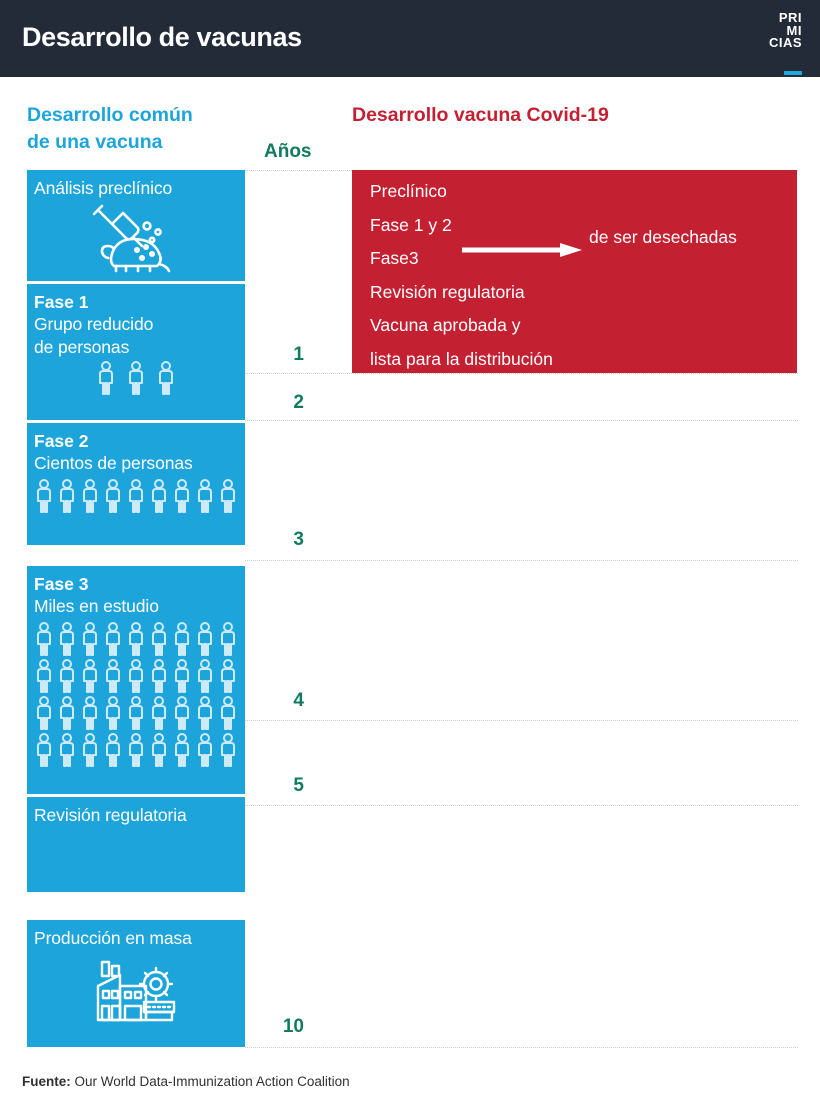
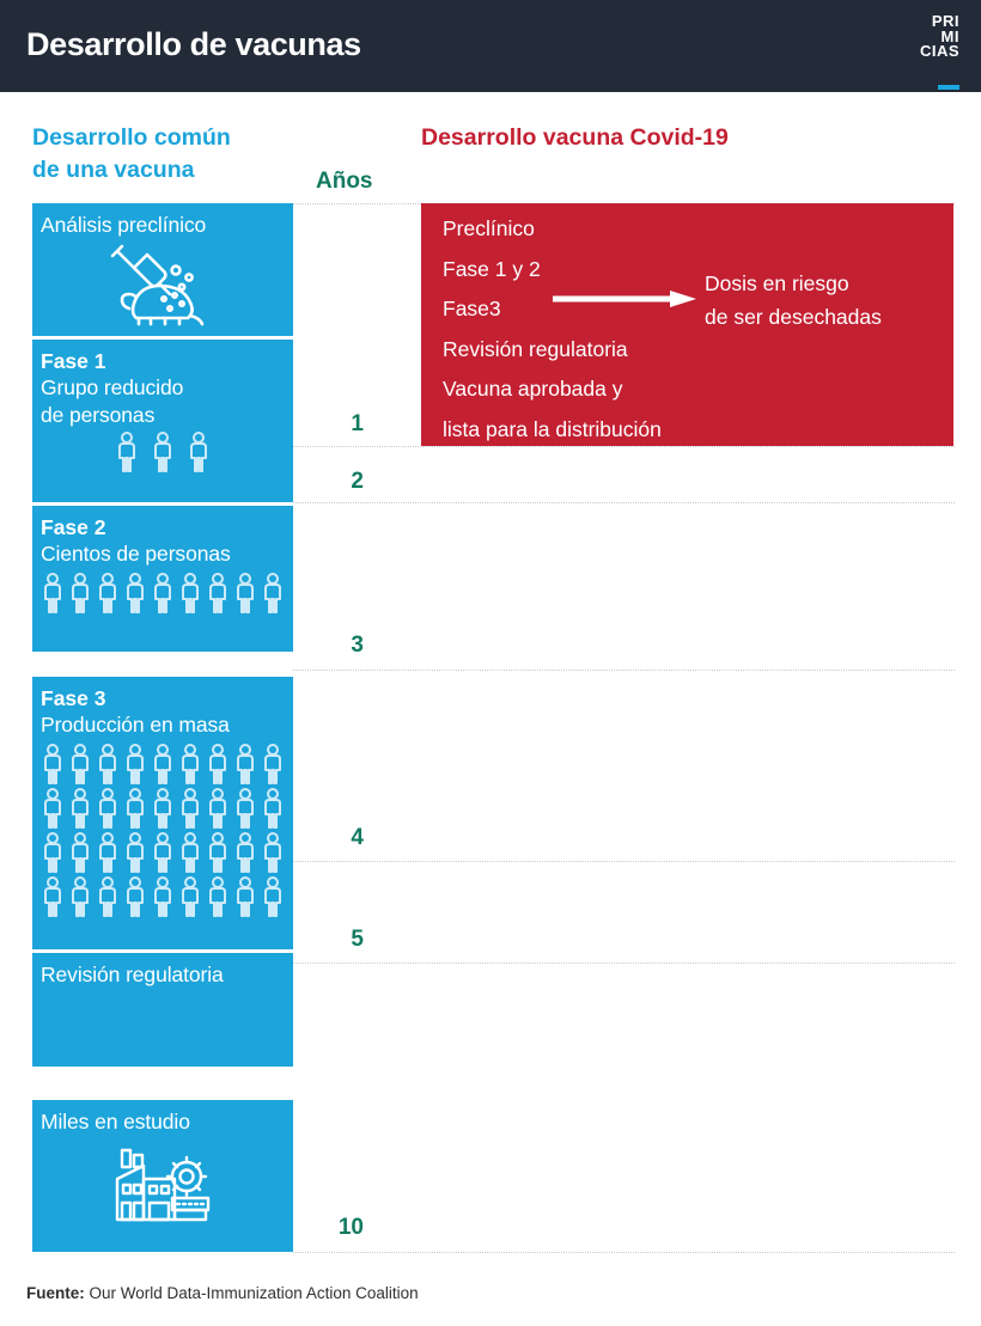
  Desarrollo de vacunas
  PRI
  MI
  CIAS
  Desarrollo común
  de una vacuna
  Años
  Desarrollo vacuna Covid-19
  1
  2
  3
  4
  5
  10
  Análisis preclínico
  Fase 1
  Grupo reducido
  de personas
  Fase 2
  Cientos de personas
  Fase 3
- Miles en estudio
+ Producción en masa
  Revisión regulatoria
- Producción en masa
+ Miles en estudio
  Preclínico
  Fase 1 y 2
  Fase3
  Revisión regulatoria
  Vacuna aprobada y
  lista para la distribución
+ Dosis en riesgo
  de ser desechadas
  Fuente: Our World Data-Immunization Action Coalition
